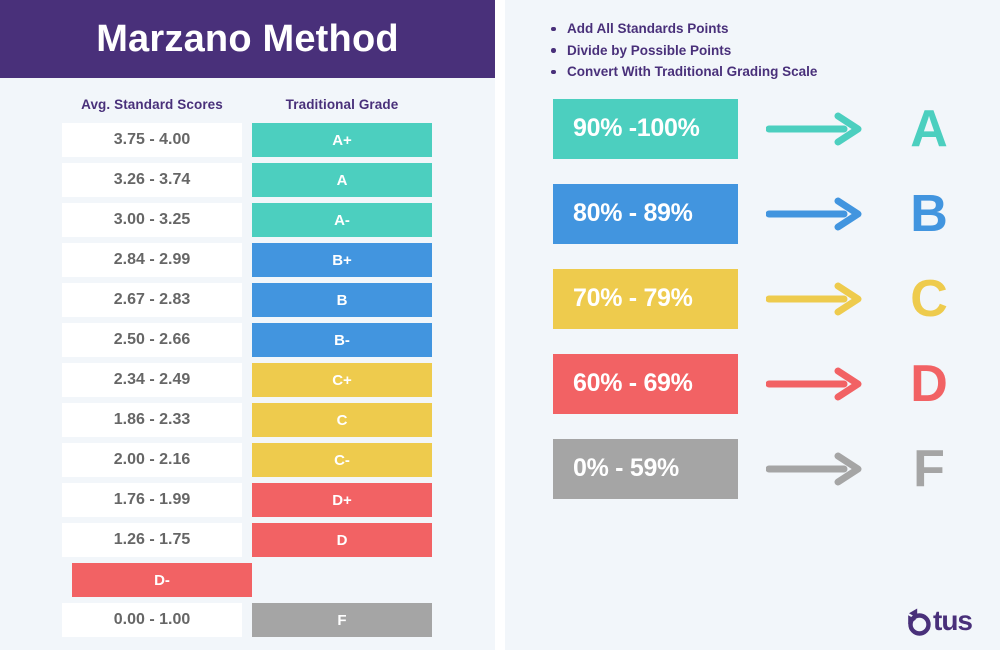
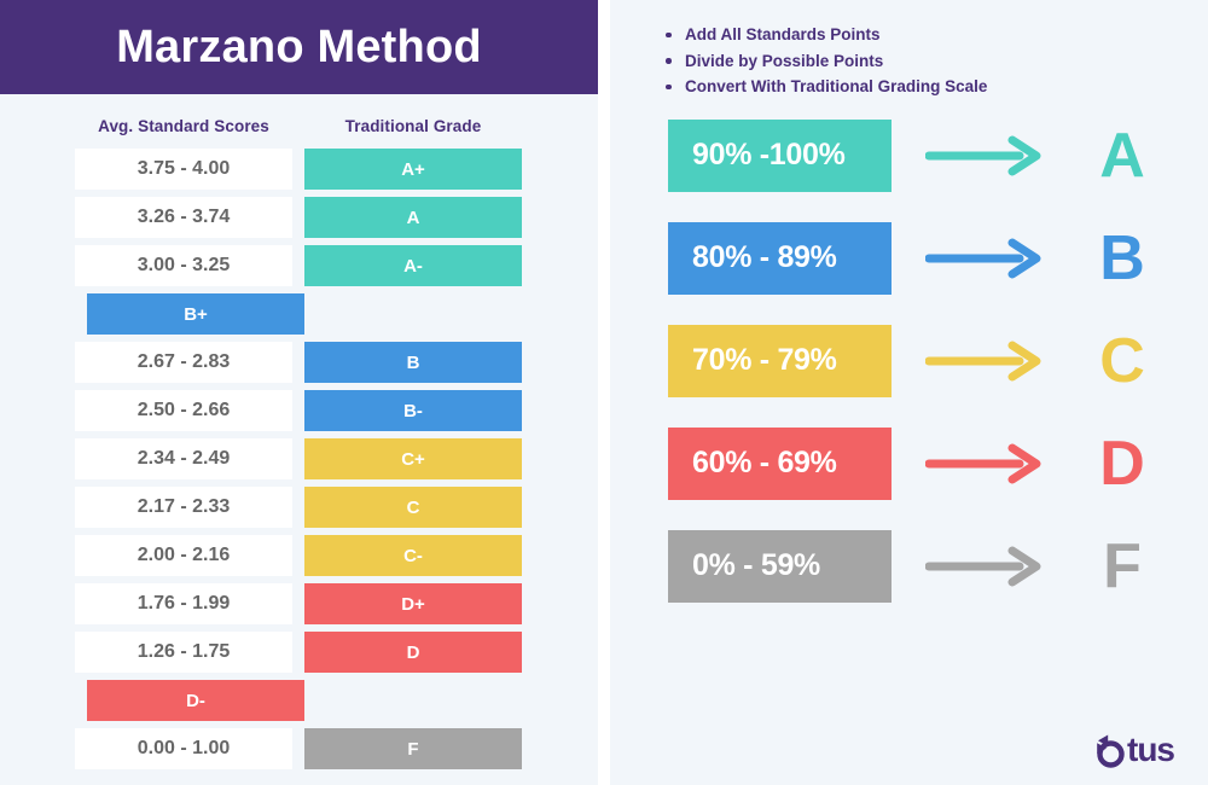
  Marzano Method
  Avg. Standard Scores
  Traditional Grade
  3.75 - 4.00
  A+
  3.26 - 3.74
  A
  3.00 - 3.25
  A-
- 2.84 - 2.99
  B+
  2.67 - 2.83
  B
  2.50 - 2.66
  B-
  2.34 - 2.49
  C+
- 1.86 - 2.33
+ 2.17 - 2.33
  C
  2.00 - 2.16
  C-
  1.76 - 1.99
  D+
  1.26 - 1.75
  D
  D-
  0.00 - 1.00
  F
  Add All Standards Points
  Divide by Possible Points
  Convert With Traditional Grading Scale
  90% -100%
  A
  80% - 89%
  B
  70% - 79%
  C
  60% - 69%
  D
  0% - 59%
  F
  tus
